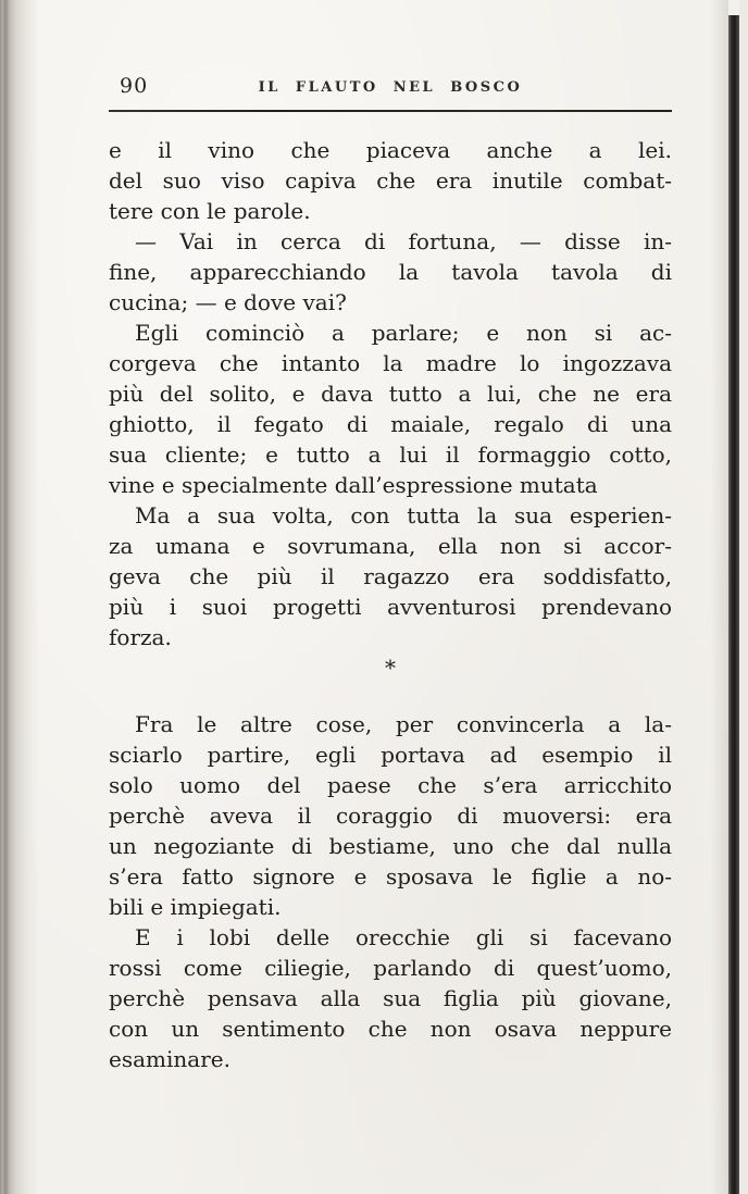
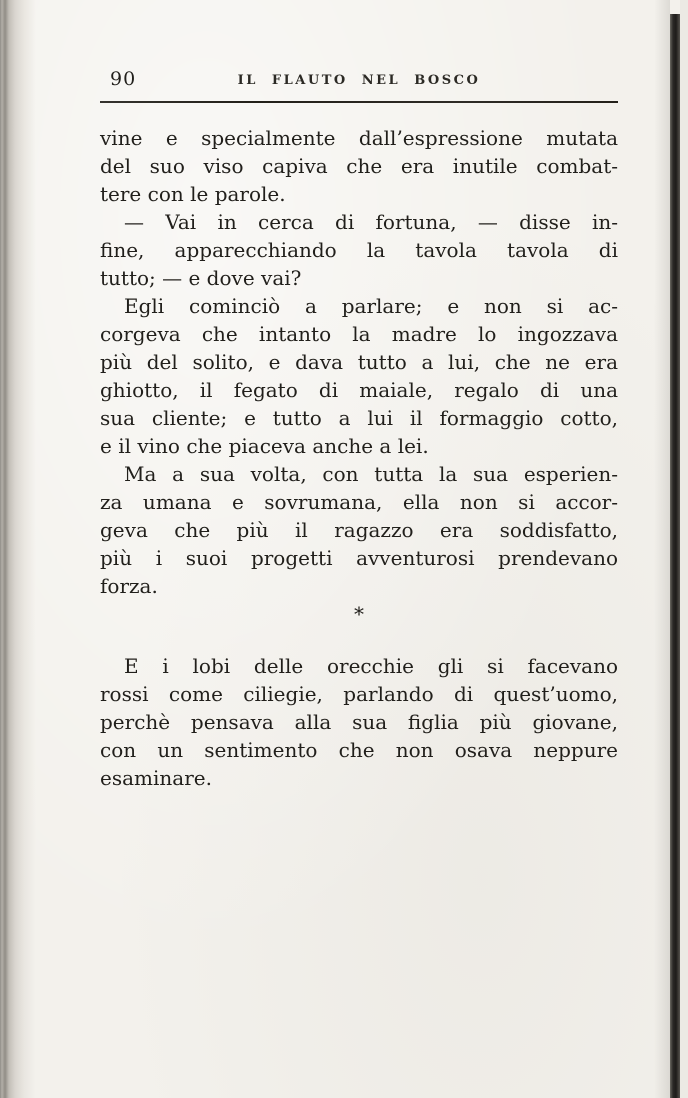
  90
  IL FLAUTO NEL BOSCO
- e il vino che piaceva anche a lei.
+ vine e specialmente dall’espressione mutata
  del suo viso capiva che era inutile combat-
  tere con le parole.
  — Vai in cerca di fortuna, — disse in-
  fine, apparecchiando la tavola tavola di
- cucina; — e dove vai?
+ tutto; — e dove vai?
  Egli cominciò a parlare; e non si ac-
  corgeva che intanto la madre lo ingozzava
  più del solito, e dava tutto a lui, che ne era
  ghiotto, il fegato di maiale, regalo di una
  sua cliente; e tutto a lui il formaggio cotto,
- vine e specialmente dall’espressione mutata
+ e il vino che piaceva anche a lei.
  Ma a sua volta, con tutta la sua esperien-
  za umana e sovrumana, ella non si accor-
  geva che più il ragazzo era soddisfatto,
  più i suoi progetti avventurosi prendevano
  forza.
  *
- Fra le altre cose, per convincerla a la-
- sciarlo partire, egli portava ad esempio il
- solo uomo del paese che s’era arricchito
- perchè aveva il coraggio di muoversi: era
- un negoziante di bestiame, uno che dal nulla
- s’era fatto signore e sposava le figlie a no-
- bili e impiegati.
  E i lobi delle orecchie gli si facevano
  rossi come ciliegie, parlando di quest’uomo,
  perchè pensava alla sua figlia più giovane,
  con un sentimento che non osava neppure
  esaminare.
